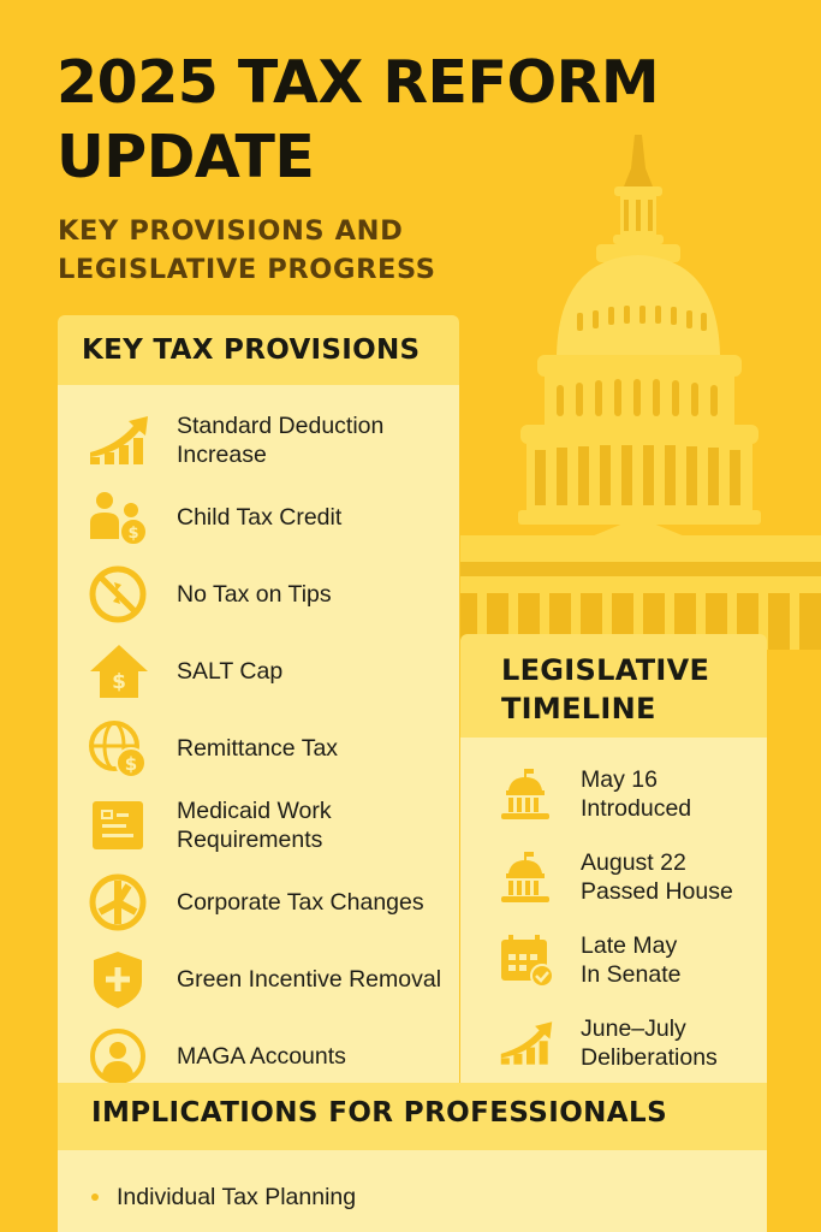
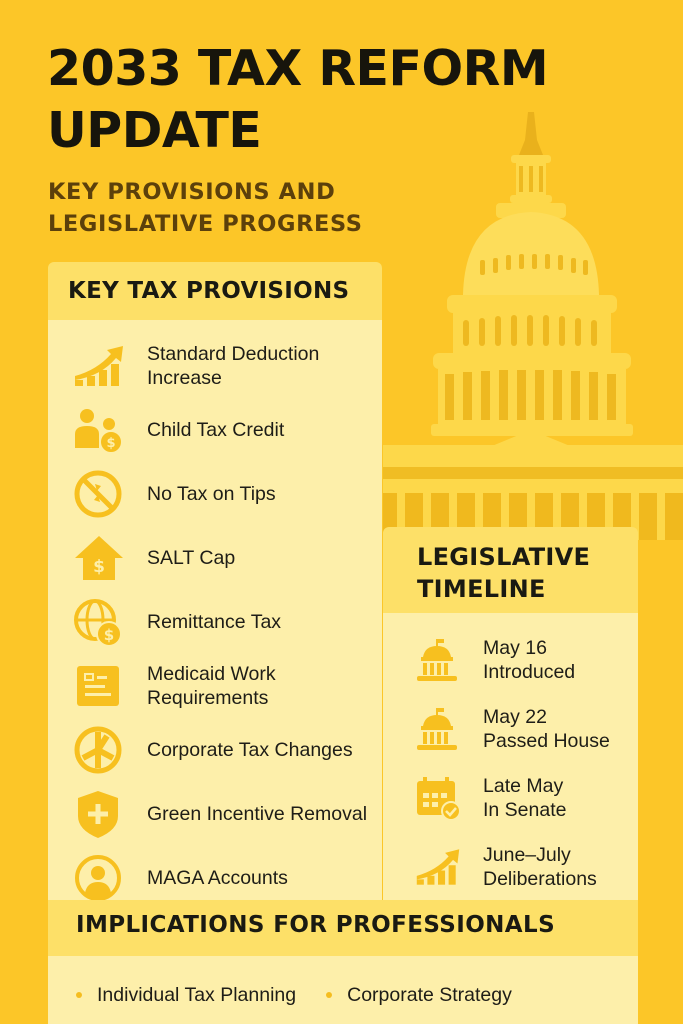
- 2025 TAX REFORM UPDATE
+ 2033 TAX REFORM UPDATE
  KEY PROVISIONS AND LEGISLATIVE PROGRESS
  KEY TAX PROVISIONS
  Standard Deduction Increase
  $
  Child Tax Credit
  No Tax on Tips
  $
  SALT Cap
  $
  Remittance Tax
  Medicaid Work Requirements
  Corporate Tax Changes
  Green Incentive Removal
  MAGA Accounts
  LEGISLATIVE TIMELINE
  May 16
  Introduced
- August 22
+ May 22
  Passed House
  Late May
  In Senate
  June–July
  Deliberations
  IMPLICATIONS FOR PROFESSIONALS
  Individual Tax Planning
+ Corporate Strategy
